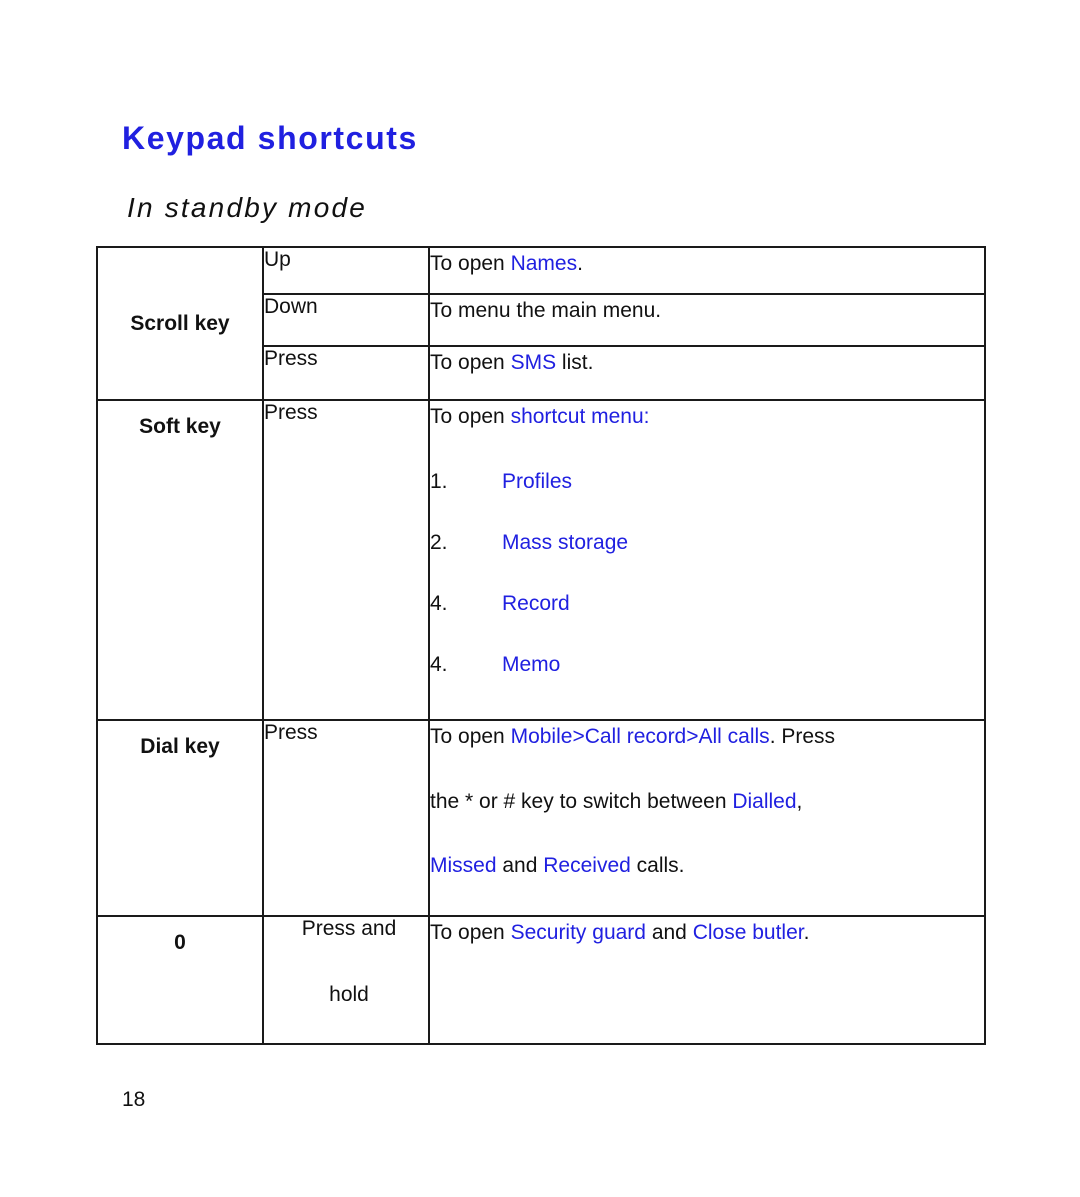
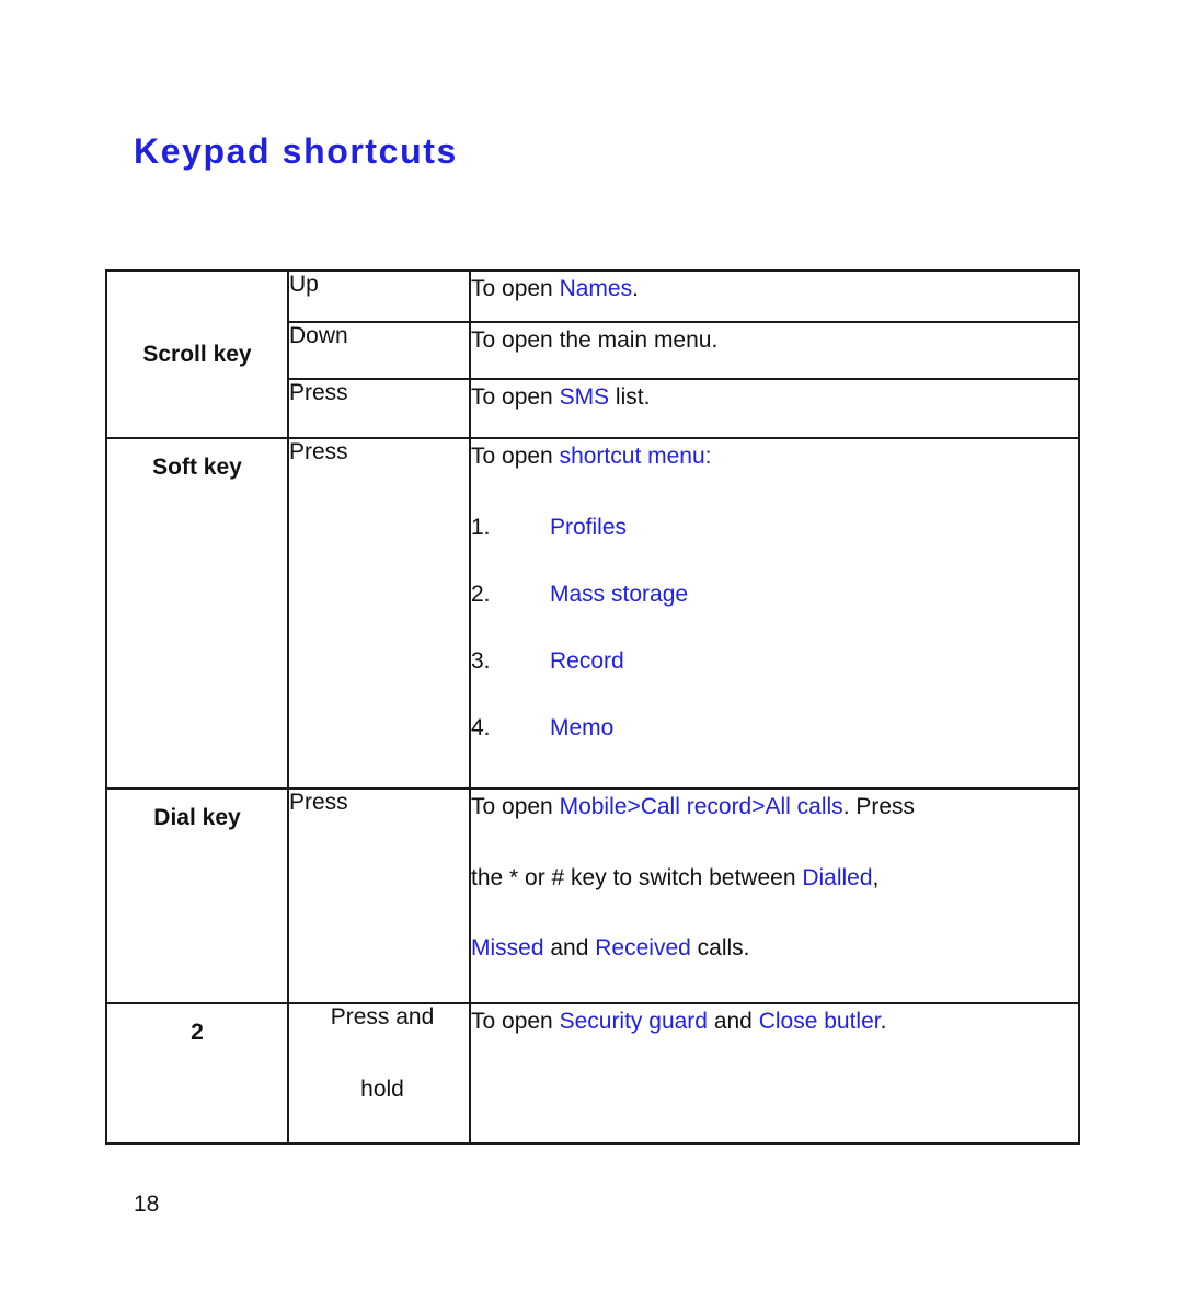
  Keypad shortcuts
- In standby mode
  Scroll key	Up	To open Names.
- Down	To menu the main menu.
+ Down	To open the main menu.
  Press	To open SMS list.
- Soft key	Press	To open shortcut menu: 1. Profiles 2. Mass storage 4. Record 4. Memo
+ Soft key	Press	To open shortcut menu: 1. Profiles 2. Mass storage 3. Record 4. Memo
  Dial key	Press	To open Mobile>Call record>All calls. Press the * or # key to switch between Dialled, Missed and Received calls.
- 0	Press and hold	To open Security guard and Close butler.
+ 2	Press and hold	To open Security guard and Close butler.
  18
